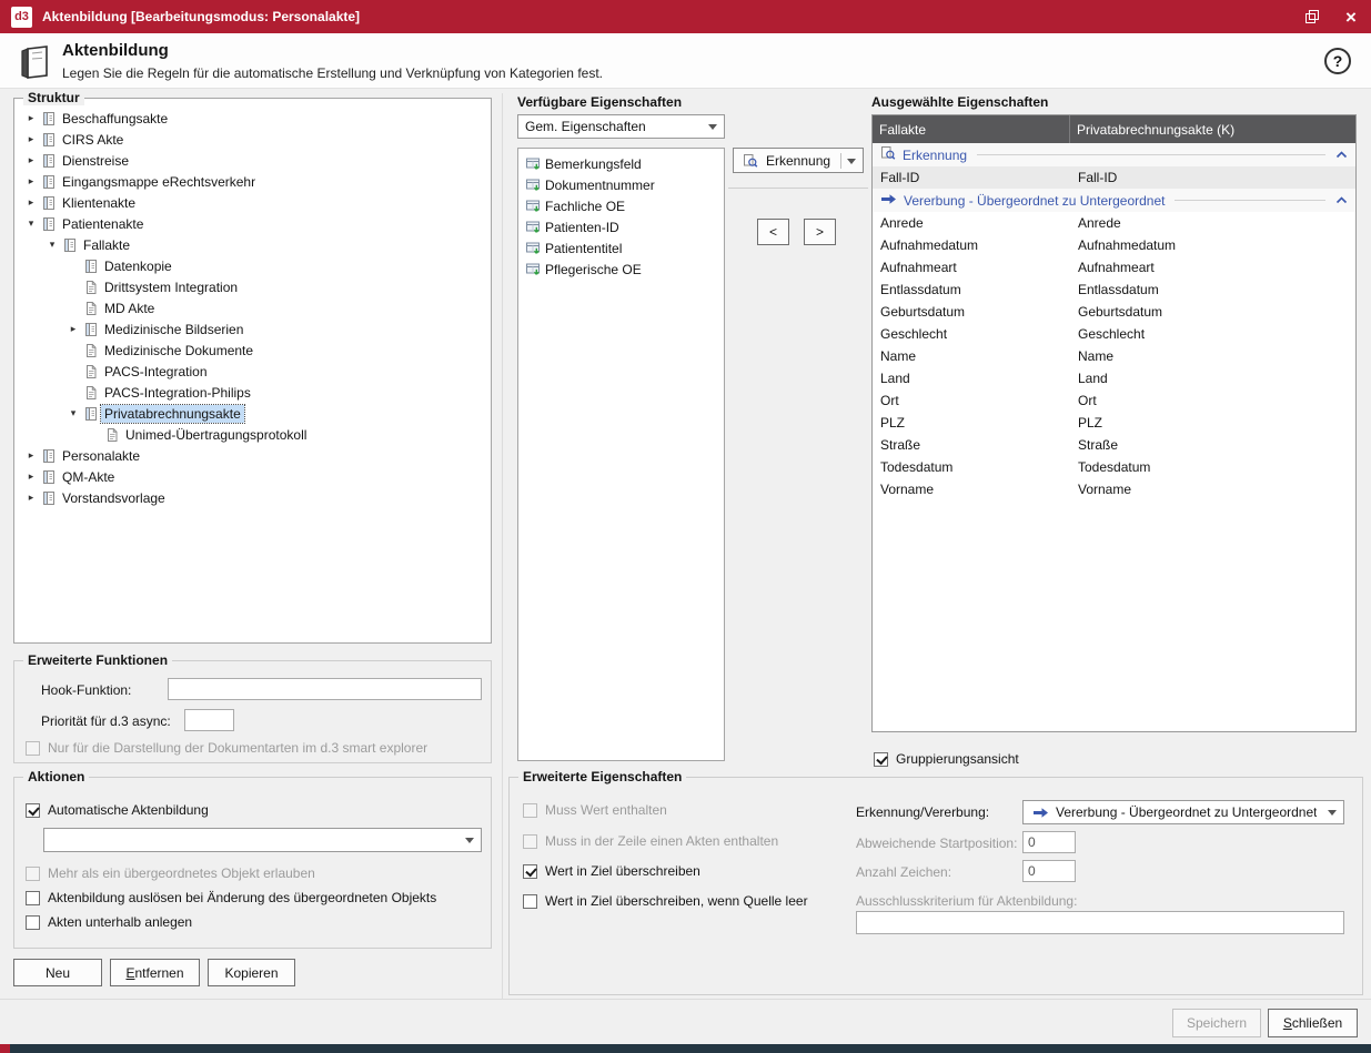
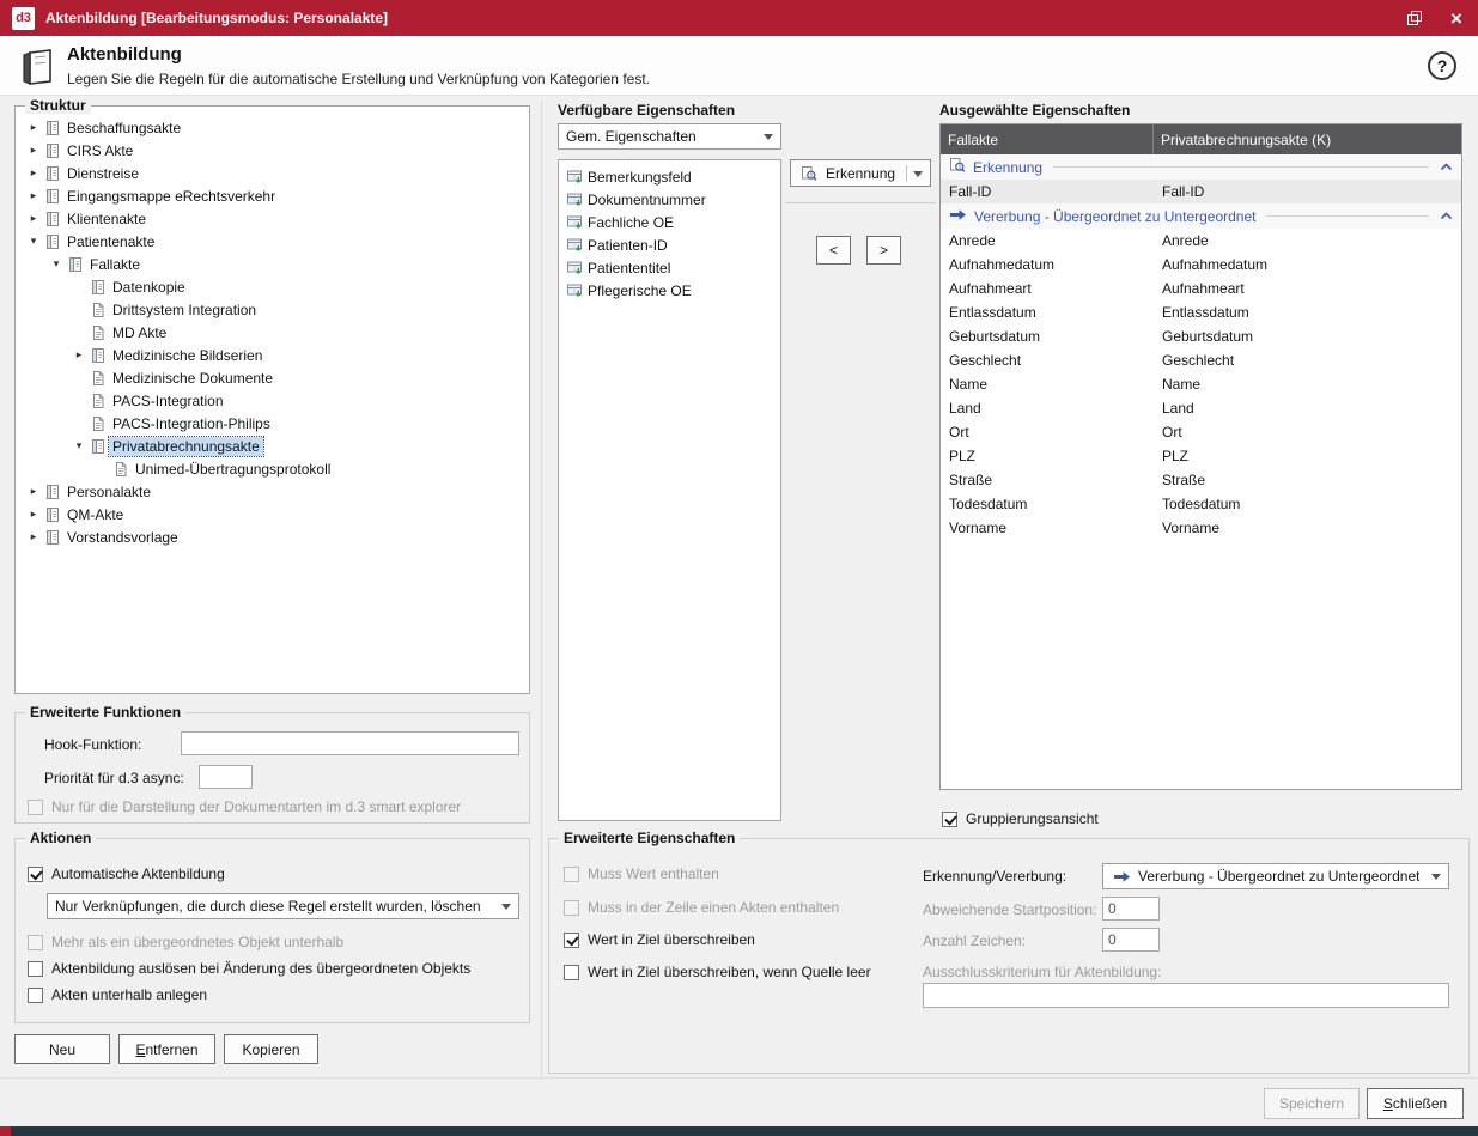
  d3
  Aktenbildung [Bearbeitungsmodus: Personalakte]
  ×
  Aktenbildung
  Legen Sie die Regeln für die automatische Erstellung und Verknüpfung von Kategorien fest.
  ?
  Struktur
  ▸
  Beschaffungsakte
  ▸
  CIRS Akte
  ▸
  Dienstreise
  ▸
  Eingangsmappe eRechtsverkehr
  ▸
  Klientenakte
  ▾
  Patientenakte
  ▾
  Fallakte
  Datenkopie
  Drittsystem Integration
  MD Akte
  ▸
  Medizinische Bildserien
  Medizinische Dokumente
  PACS-Integration
  PACS-Integration-Philips
  ▾
  Privatabrechnungsakte
  Unimed-Übertragungsprotokoll
  ▸
  Personalakte
  ▸
  QM-Akte
  ▸
  Vorstandsvorlage
  Erweiterte Funktionen
  Hook-Funktion:
  Priorität für d.3 async:
  Nur für die Darstellung der Dokumentarten im d.3 smart explorer
  Aktionen
  Automatische Aktenbildung
+ Nur Verknüpfungen, die durch diese Regel erstellt wurden, löschen
- Mehr als ein übergeordnetes Objekt erlauben
+ Mehr als ein übergeordnetes Objekt unterhalb
  Aktenbildung auslösen bei Änderung des übergeordneten Objekts
  Akten unterhalb anlegen
  Neu
  E
  ntfernen
  Kopieren
  Verfügbare Eigenschaften
  Gem. Eigenschaften
  Bemerkungsfeld
  Dokumentnummer
  Fachliche OE
  Patienten-ID
  Patiententitel
  Pflegerische OE
  Erkennung
  <
  >
  Ausgewählte Eigenschaften
  Fallakte
  Privatabrechnungsakte (K)
  Erkennung
  Fall-ID
  Fall-ID
  Vererbung - Übergeordnet zu Untergeordnet
  Anrede
  Anrede
  Aufnahmedatum
  Aufnahmedatum
  Aufnahmeart
  Aufnahmeart
  Entlassdatum
  Entlassdatum
  Geburtsdatum
  Geburtsdatum
  Geschlecht
  Geschlecht
  Name
  Name
  Land
  Land
  Ort
  Ort
  PLZ
  PLZ
  Straße
  Straße
  Todesdatum
  Todesdatum
  Vorname
  Vorname
  Gruppierungsansicht
  Erweiterte Eigenschaften
  Muss Wert enthalten
  Muss in der Zeile einen Akten enthalten
  Wert in Ziel überschreiben
  Wert in Ziel überschreiben, wenn Quelle leer
  Erkennung/Vererbung:
  Vererbung - Übergeordnet zu Untergeordnet
  Abweichende Startposition:
  0
  Anzahl Zeichen:
  0
  Ausschlusskriterium für Aktenbildung:
  Speichern
  S
  chließen
